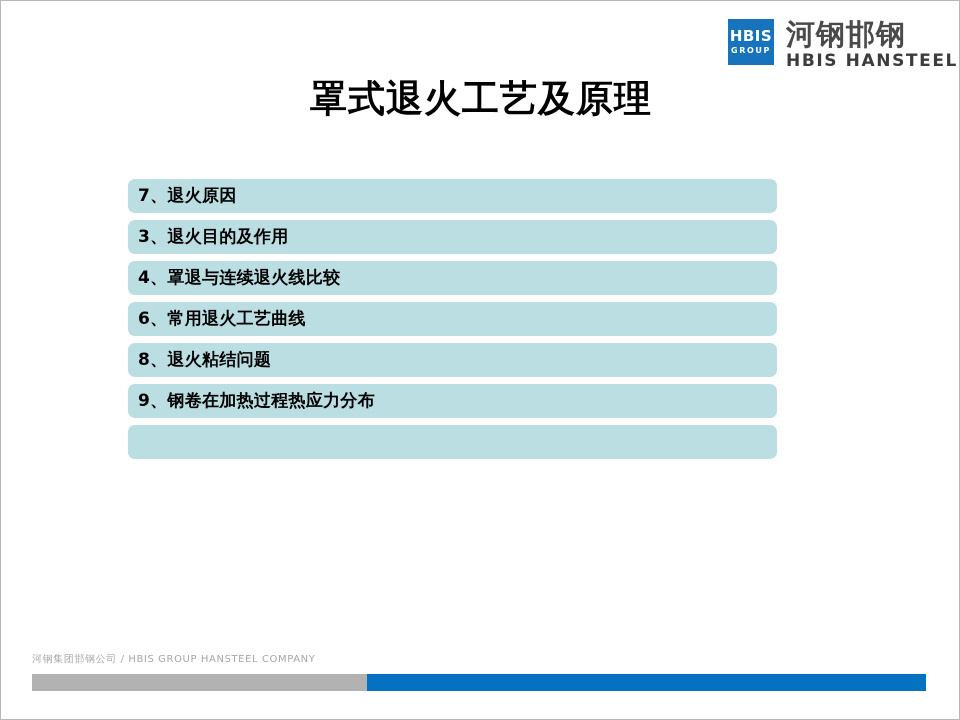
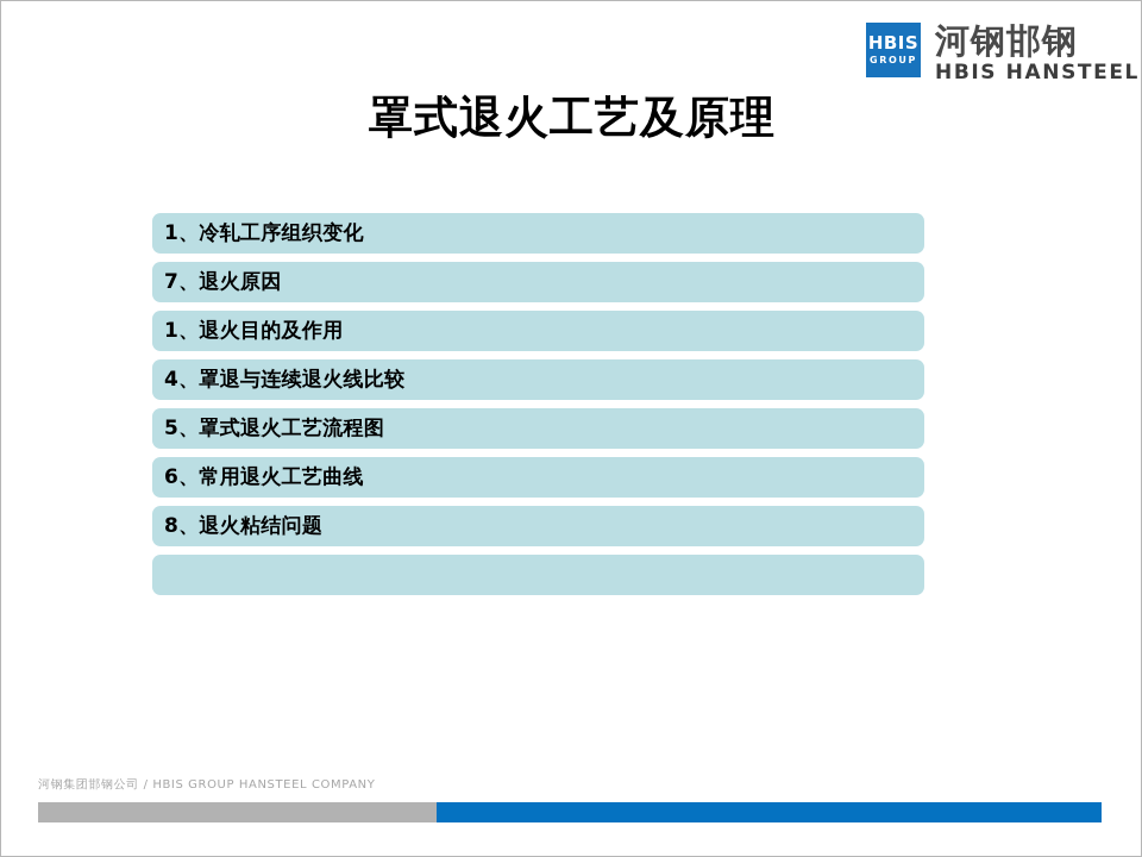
  HBIS
  GROUP
  河钢邯钢
  HBIS HANSTEEL
  罩式退火工艺及原理
+ 1、冷轧工序组织变化
  7、退火原因
- 3、退火目的及作用
+ 1、退火目的及作用
  4、罩退与连续退火线比较
+ 5、罩式退火工艺流程图
  6、常用退火工艺曲线
  8、退火粘结问题
- 9、钢卷在加热过程热应力分布
  河钢集团邯钢公司 / HBIS GROUP HANSTEEL COMPANY
